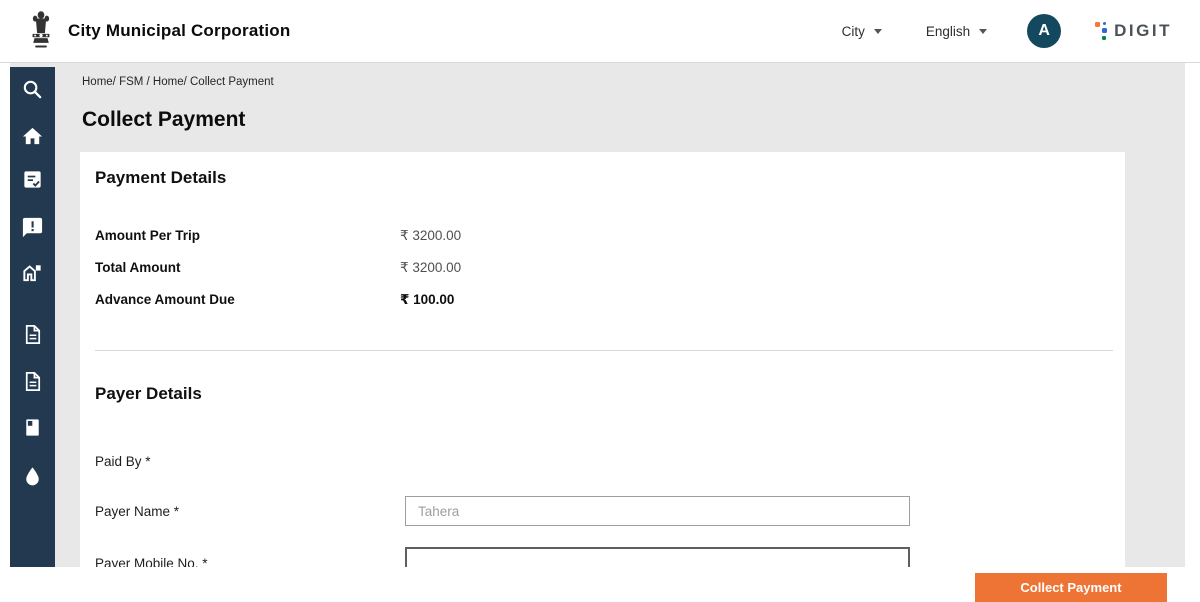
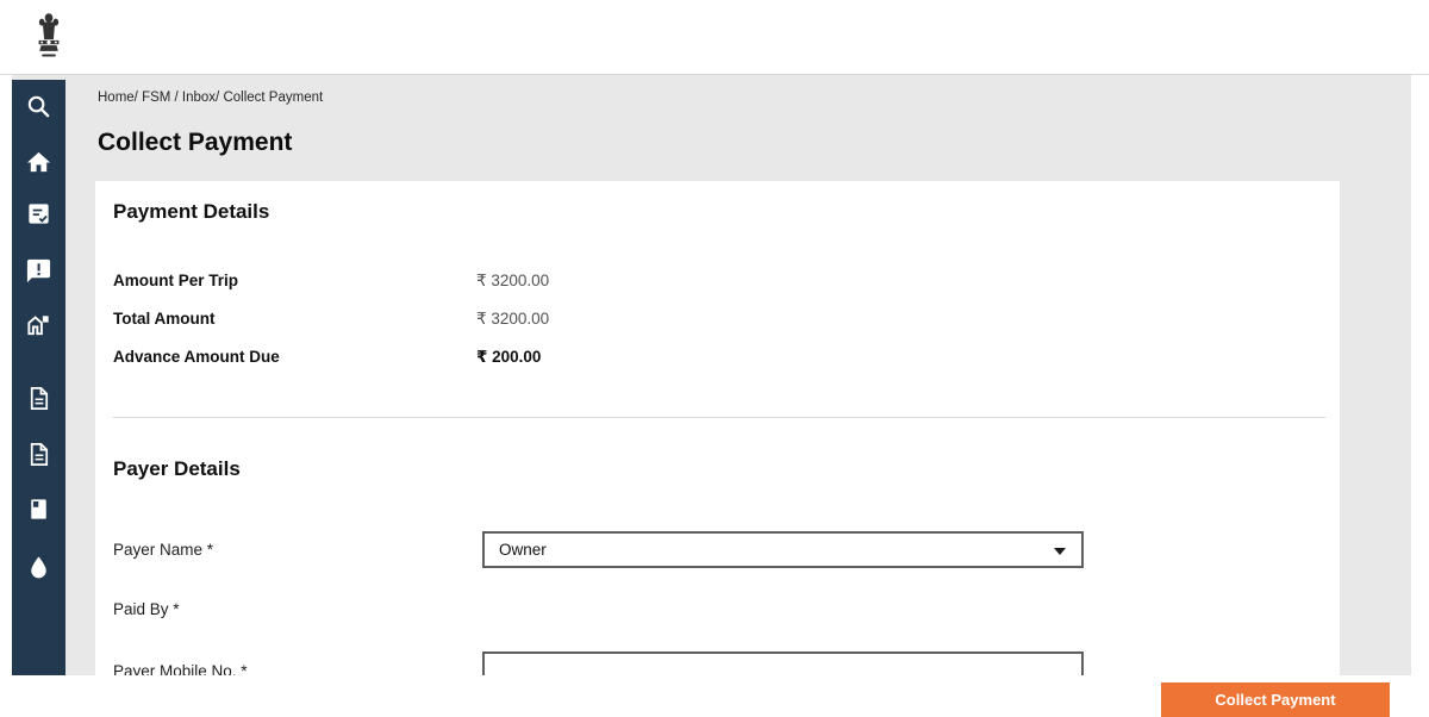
- City Municipal Corporation
- City
- English
- A
- DIGIT
- Home/ FSM / Home/ Collect Payment
+ Home/ FSM / Inbox/ Collect Payment
  Collect Payment
  Payment Details
  Amount Per Trip
  ₹ 3200.00
  Total Amount
  ₹ 3200.00
  Advance Amount Due
- ₹ 100.00
+ ₹ 200.00
  Payer Details
- Paid By *
+ Payer Name *
+ Owner
- Payer Name *
+ Paid By *
- Tahera
  Payer Mobile No. *
  Collect Payment
